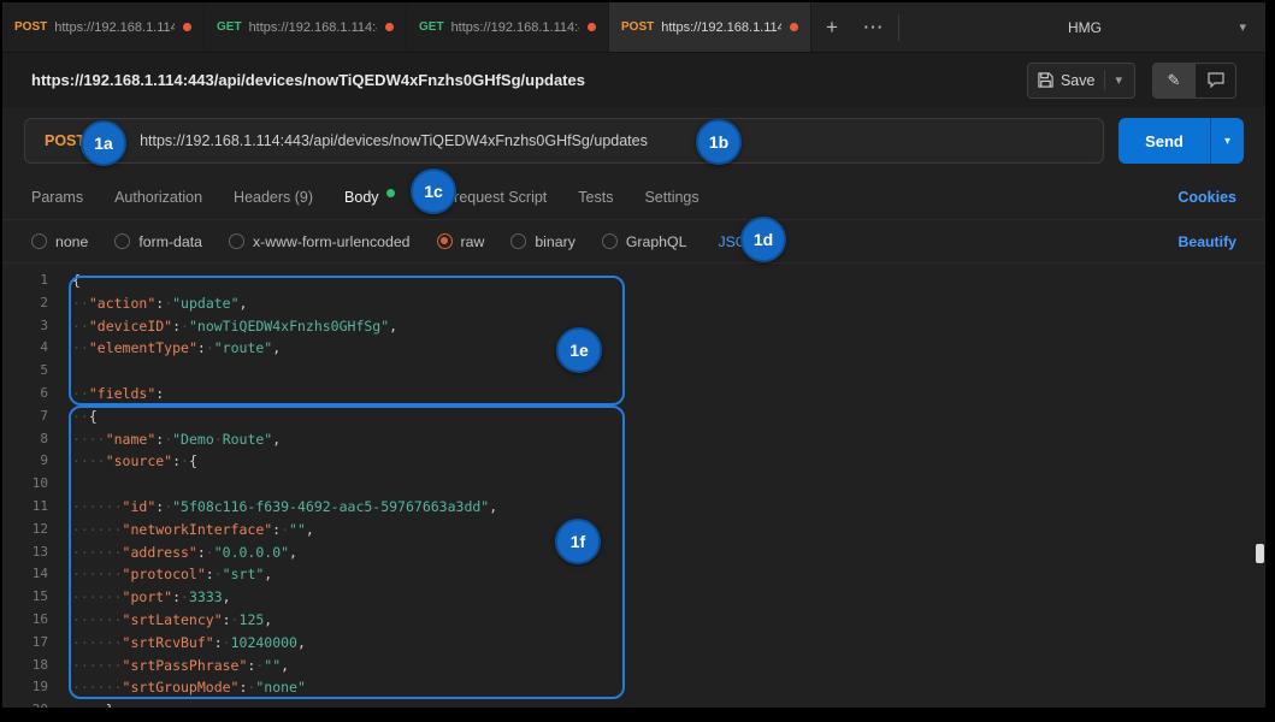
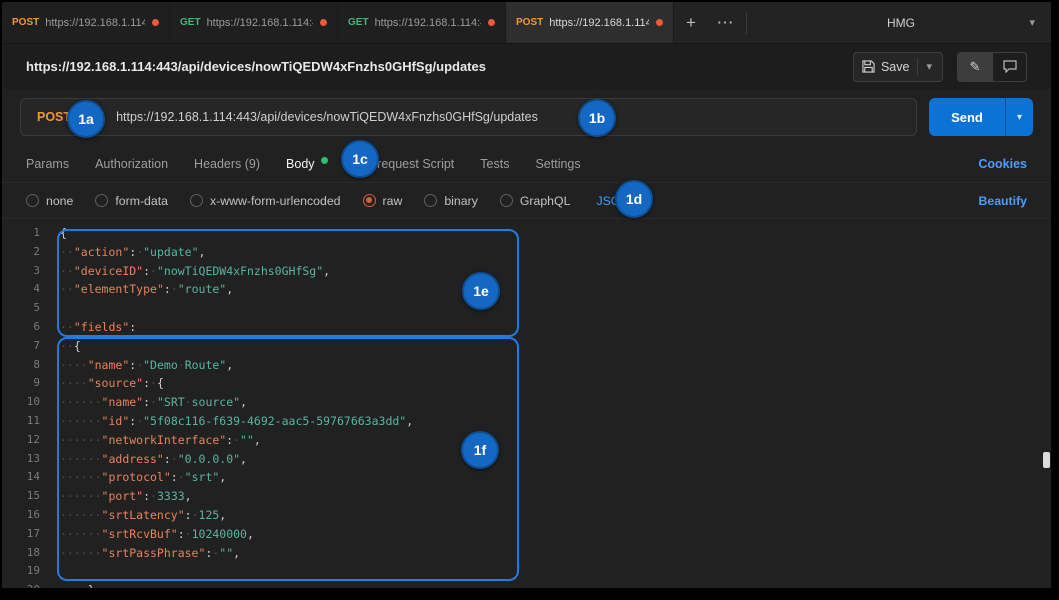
  POST
  https://192.168.1.114
  GET
  https://192.168.1.114:
  GET
  https://192.168.1.114:
  POST
  https://192.168.1.114
  +
  ⋯
  HMG
  ▾
  https://192.168.1.114:443/api/devices/nowTiQEDW4xFnzhs0GHfSg/updates
  Save
  ▾
  ✎
  POS
  https://192.168.1.114:443/api/devices/nowTiQEDW4xFnzhs0GHfSg/updates
  Send
  ▾
  Params
  Authorization
  Headers (9)
  Body
  request Script
  Tests
  Settings
  Cookies
  none
  form-data
  x-www-form-urlencoded
  raw
  binary
  GraphQL
  Beautify
  1
  {
  2
  ··"action":·"update",
  3
  ··"deviceID":·"nowTiQEDW4xFnzhs0GHfSg",
  4
  ··"elementType":·"route",
  5
  6
  ··"fields":
  7
  ··{
  8
  ····"name":·"Demo·Route",
  9
  ····"source":·{
  10
+ ······"name":·"SRT·source",
  11
  ······"id":·"5f08c116-f639-4692-aac5-59767663a3dd",
  12
  ······"networkInterface":·"",
  13
  ······"address":·"0.0.0.0",
  14
  ······"protocol":·"srt",
  15
  ······"port":·3333,
  16
  ······"srtLatency":·125,
  17
  ······"srtRcvBuf":·10240000,
  18
  ······"srtPassPhrase":·"",
  19
- ······"srtGroupMode":·"none"
  1a
  1b
  1c
  1d
  1e
  1f
